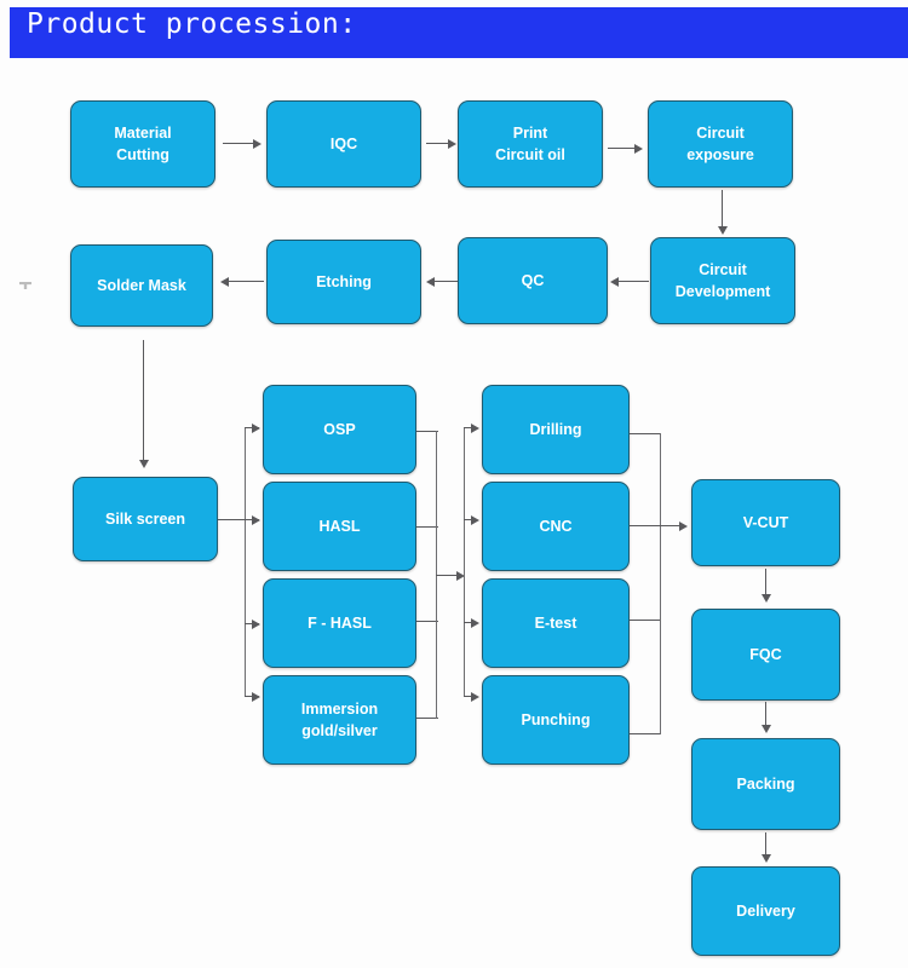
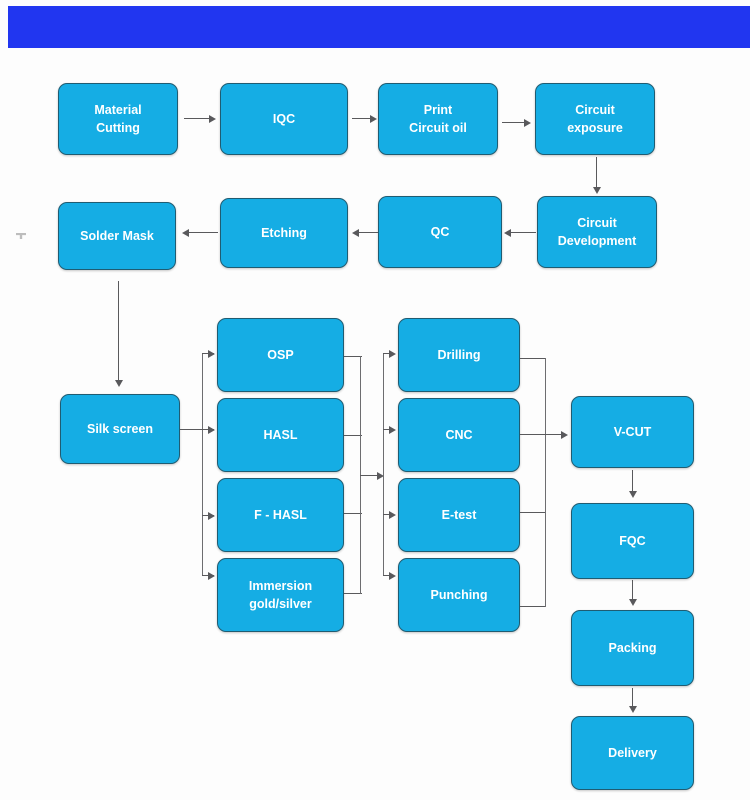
- Product procession:
  Material
  Cutting
  IQC
  Print
  Circuit oil
  Circuit
  exposure
  Circuit
  Development
  QC
  Etching
  Solder Mask
  Silk screen
  OSP
  HASL
  F - HASL
  Immersion
  gold/silver
  Drilling
  CNC
  E-test
  Punching
  V-CUT
  FQC
  Packing
  Delivery
